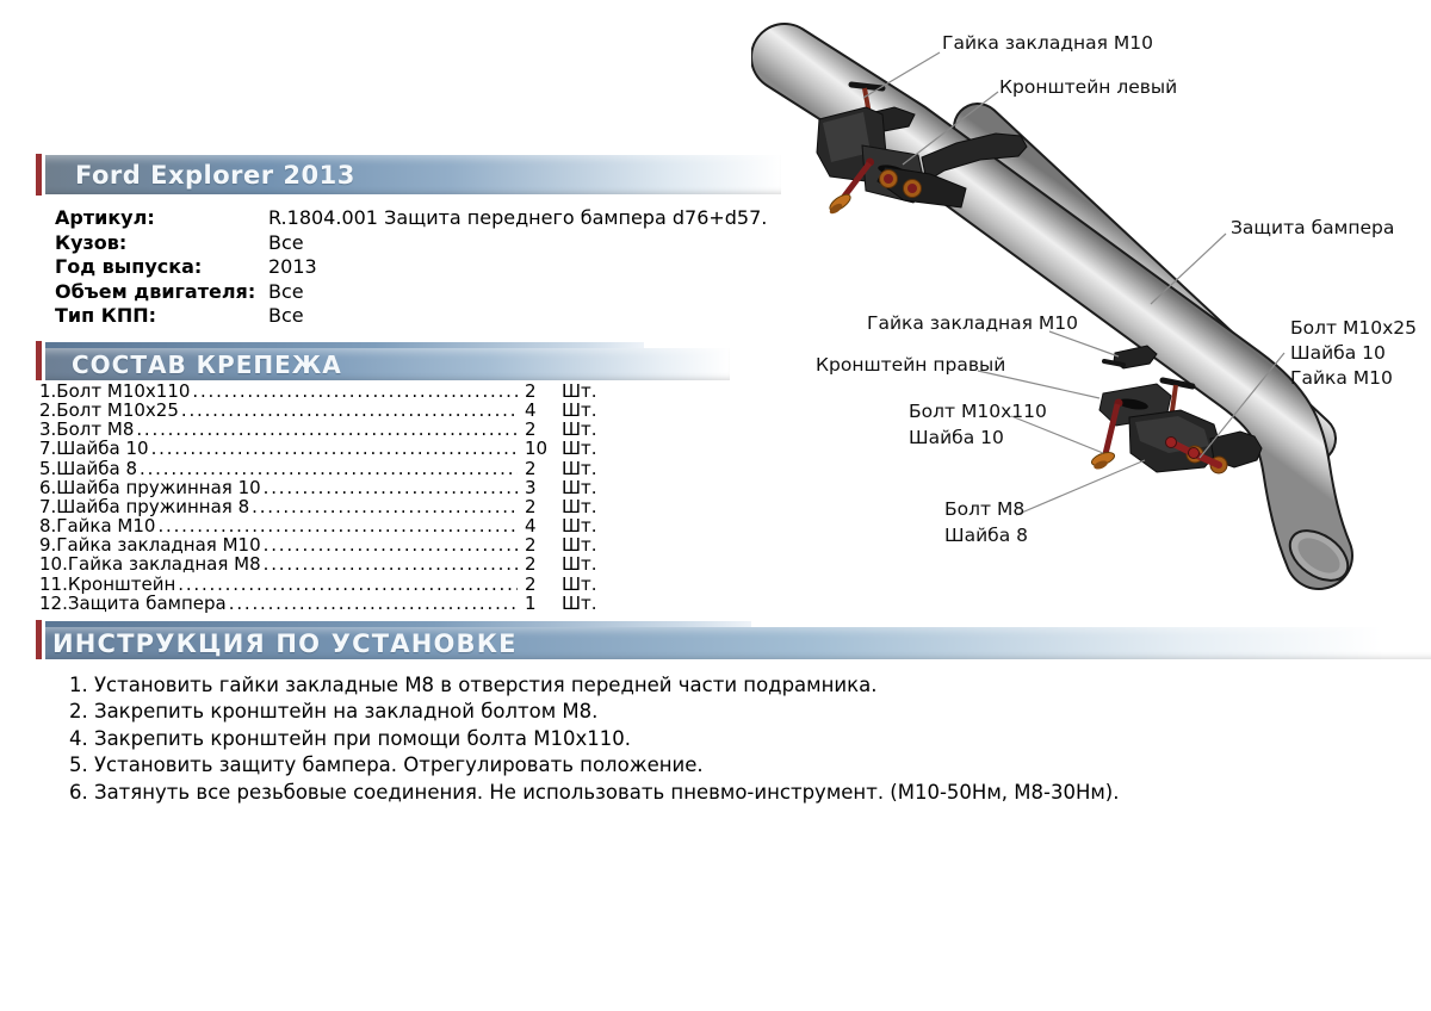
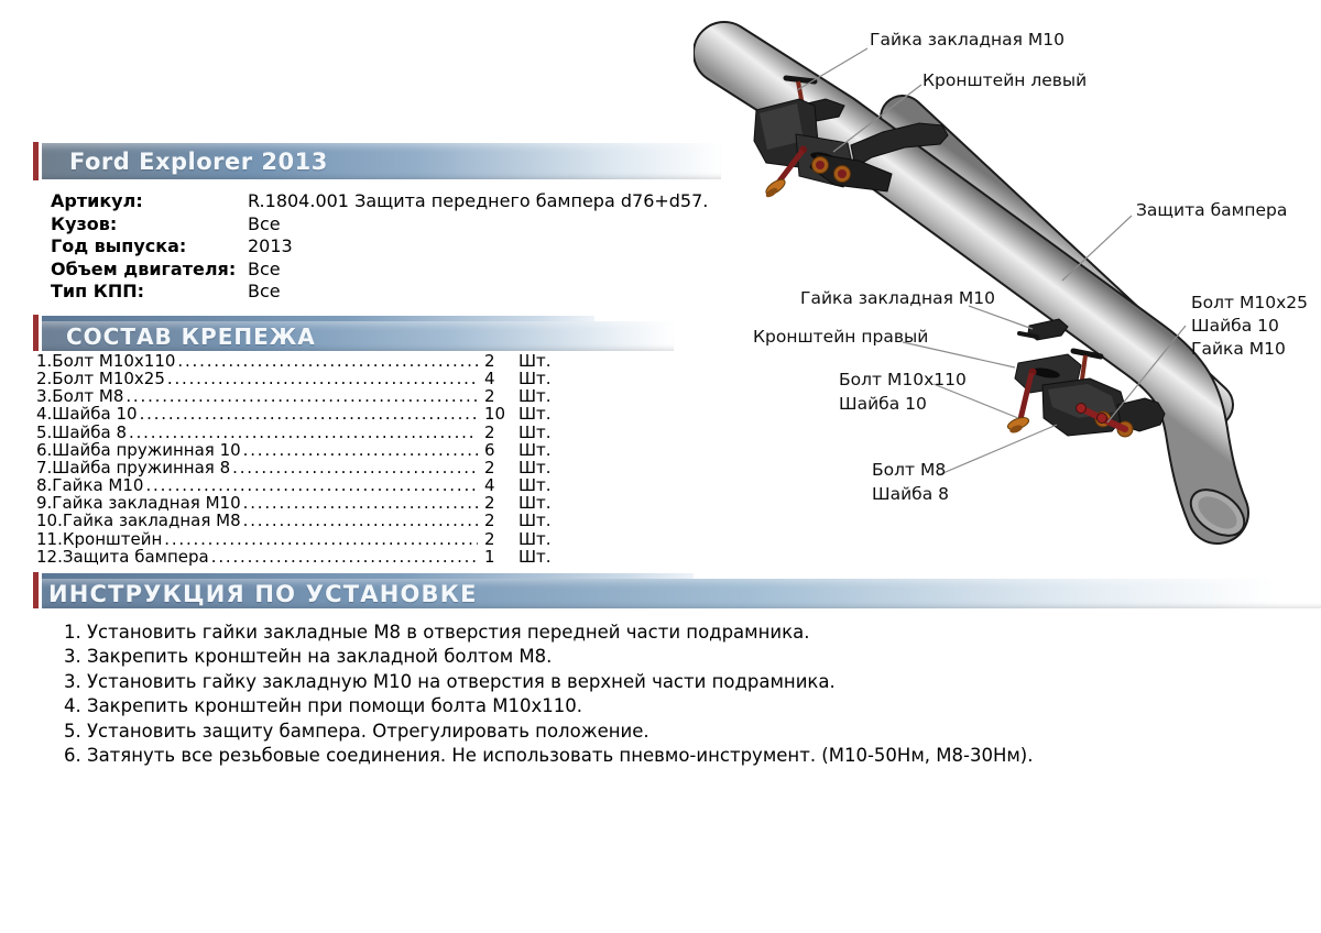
  Гайка закладная М10
  Кронштейн левый
  Защита бампера
  Гайка закладная М10
  Кронштейн правый
  Болт М10х25
  Шайба 10
  Гайка М10
  Болт М10х110
  Шайба 10
  Болт М8
  Шайба 8
  Ford Explorer 2013
  Артикул:
  R.1804.001 Защита переднего бампера d76+d57.
  Кузов:
  Все
  Год выпуска:
  2013
  Объем двигателя:
  Все
  Тип КПП:
  Все
  СОСТАВ КРЕПЕЖА
  1.Болт М10х110
  2
  Шт.
  2.Болт М10х25
  4
  Шт.
  3.Болт М8
  2
  Шт.
- 7.Шайба 10
+ 4.Шайба 10
  10
  Шт.
  5.Шайба 8
  2
  Шт.
  6.Шайба пружинная 10
- 3
+ 6
  Шт.
  7.Шайба пружинная 8
  2
  Шт.
  8.Гайка М10
  4
  Шт.
  9.Гайка закладная М10
  2
  Шт.
  10.Гайка закладная М8
  2
  Шт.
  11.Кронштейн
  2
  Шт.
  12.Защита бампера
  1
  Шт.
  ИНСТРУКЦИЯ ПО УСТАНОВКЕ
  1. Установить гайки закладные М8 в отверстия передней части подрамника.
- 2. Закрепить кронштейн на закладной болтом М8.
+ 3. Закрепить кронштейн на закладной болтом М8.
+ 3. Установить гайку закладную М10 на отверстия в верхней части подрамника.
  4. Закрепить кронштейн при помощи болта М10х110.
  5. Установить защиту бампера. Отрегулировать положение.
  6. Затянуть все резьбовые соединения. Не использовать пневмо-инструмент. (М10-50Нм, М8-30Нм).
